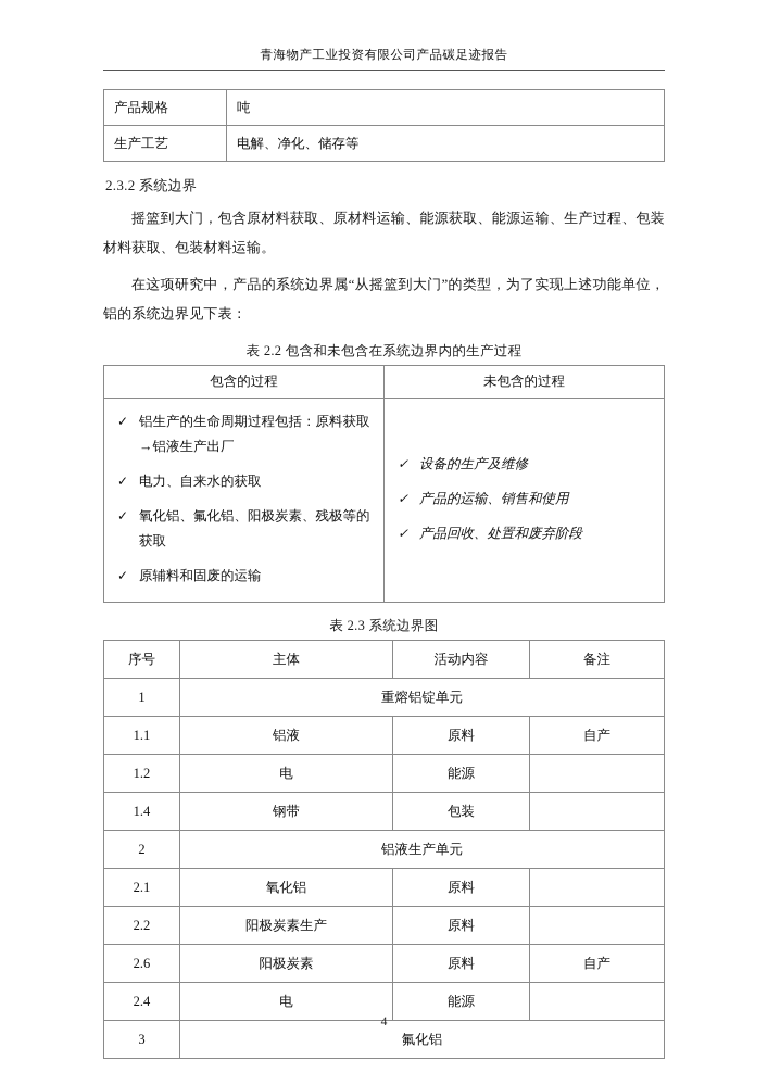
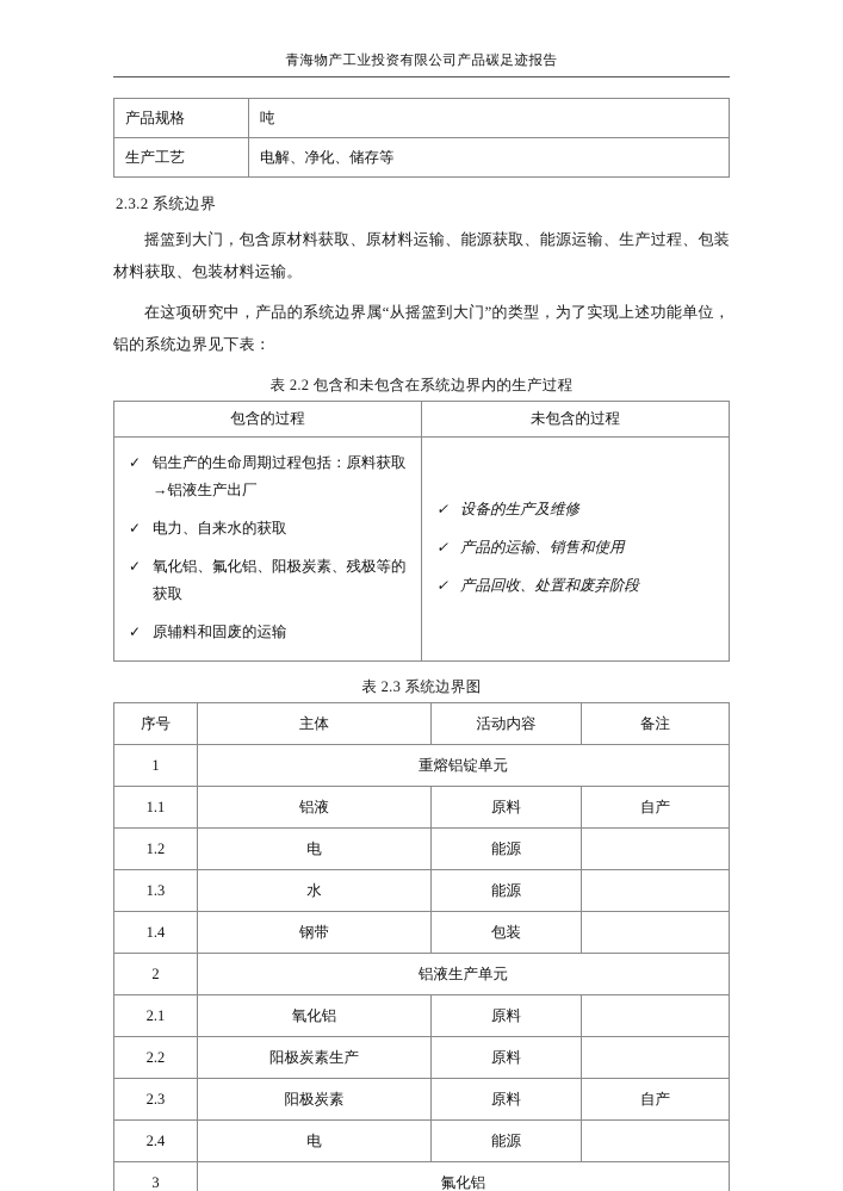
  青海物产工业投资有限公司产品碳足迹报告
  产品规格	吨
  生产工艺	电解、净化、储存等
  2.3.2 系统边界
  摇篮到大门，包含原材料获取、原材料运输、能源获取、能源运输、生产过程、包装材料获取、包装材料运输。
  在这项研究中，产品的系统边界属“从摇篮到大门”的类型，为了实现上述功能单位，铝的系统边界见下表：
  表 2.2 包含和未包含在系统边界内的生产过程
  包含的过程	未包含的过程
  ✓ 铝生产的生命周期过程包括：原料获取→铝液生产出厂 ✓ 电力、自来水的获取 ✓ 氧化铝、氟化铝、阳极炭素、残极等的获取 ✓ 原辅料和固废的运输	✓ 设备的生产及维修 ✓ 产品的运输、销售和使用 ✓ 产品回收、处置和废弃阶段
  表 2.3 系统边界图
  序号	主体	活动内容	备注
  1	重熔铝锭单元
  1.1	铝液	原料	自产
  1.2	电	能源
+ 1.3	水	能源
  1.4	钢带	包装
  2	铝液生产单元
  2.1	氧化铝	原料
  2.2	阳极炭素生产	原料
- 2.6	阳极炭素	原料	自产
+ 2.3	阳极炭素	原料	自产
  2.4	电	能源
  3	氟化铝
- 4
